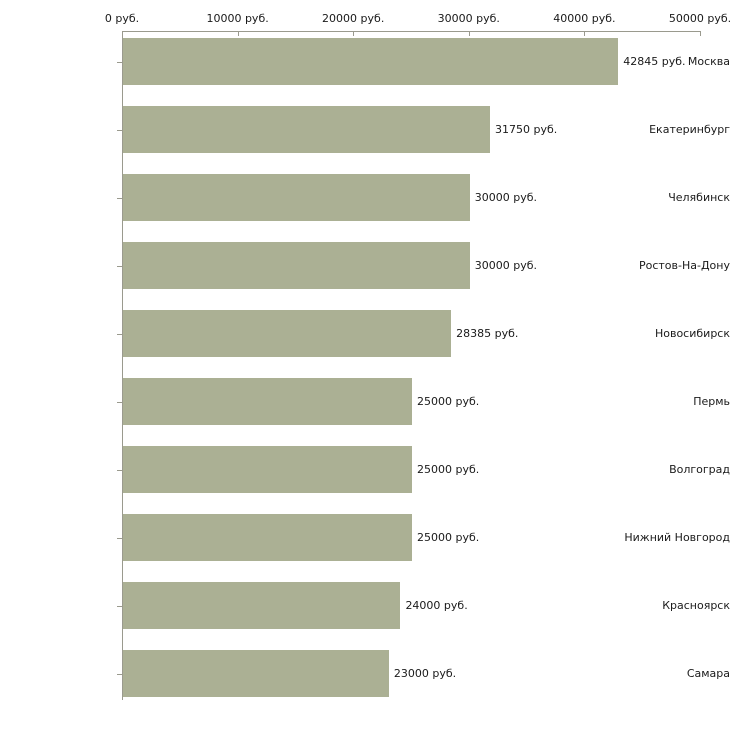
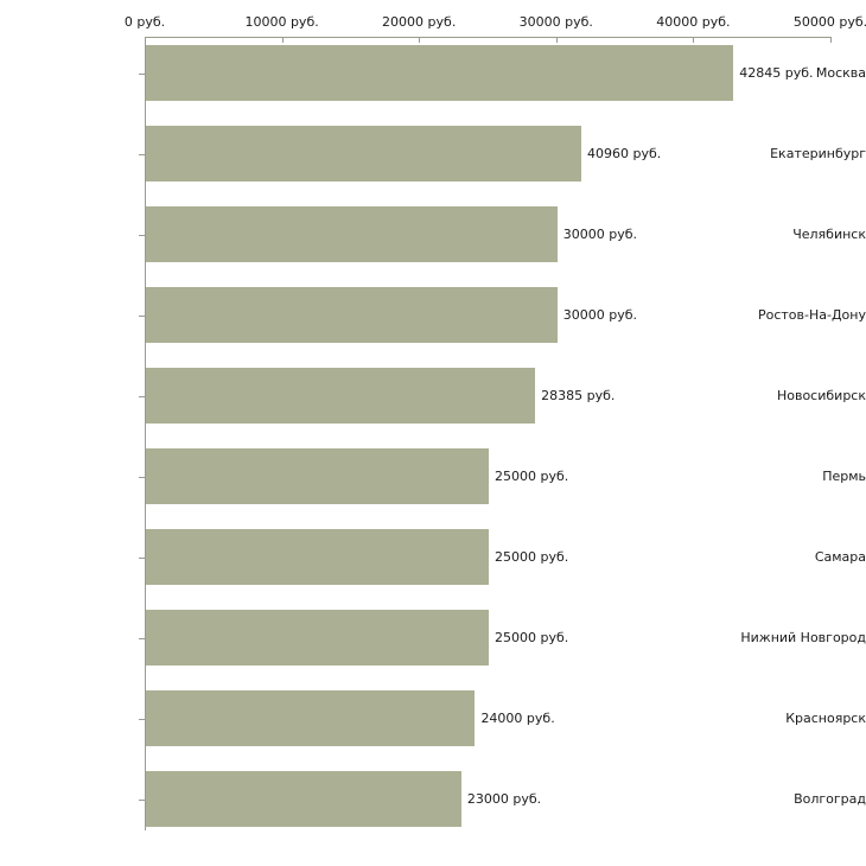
  0 руб.
  10000 руб.
  20000 руб.
  30000 руб.
  40000 руб.
  50000 руб.
  Москва
  Екатеринбург
  Челябинск
  Ростов-На-Дону
  Новосибирск
  Пермь
- Волгоград
+ Самара
  Нижний Новгород
  Красноярск
- Самара
+ Волгоград
  42845 руб.
- 31750 руб.
+ 40960 руб.
  30000 руб.
  30000 руб.
  28385 руб.
  25000 руб.
  25000 руб.
  25000 руб.
  24000 руб.
  23000 руб.
